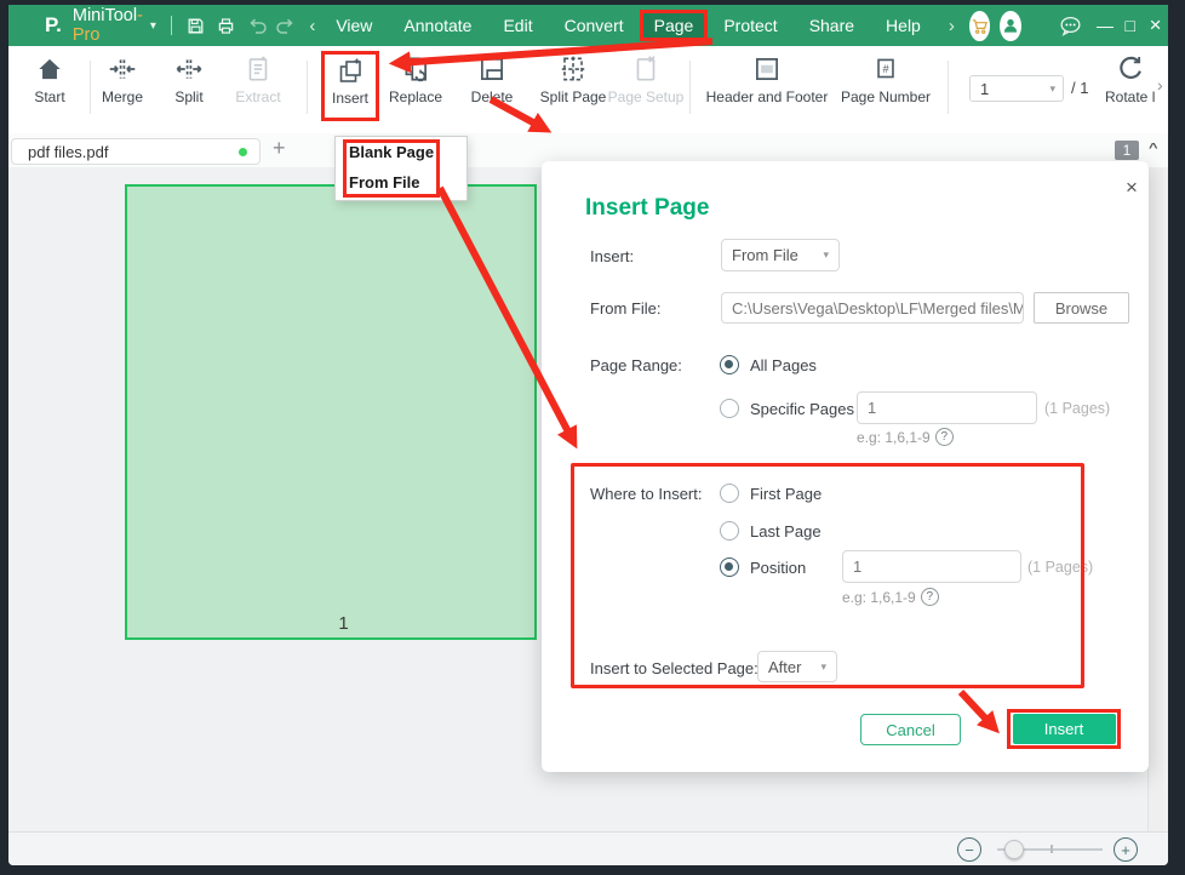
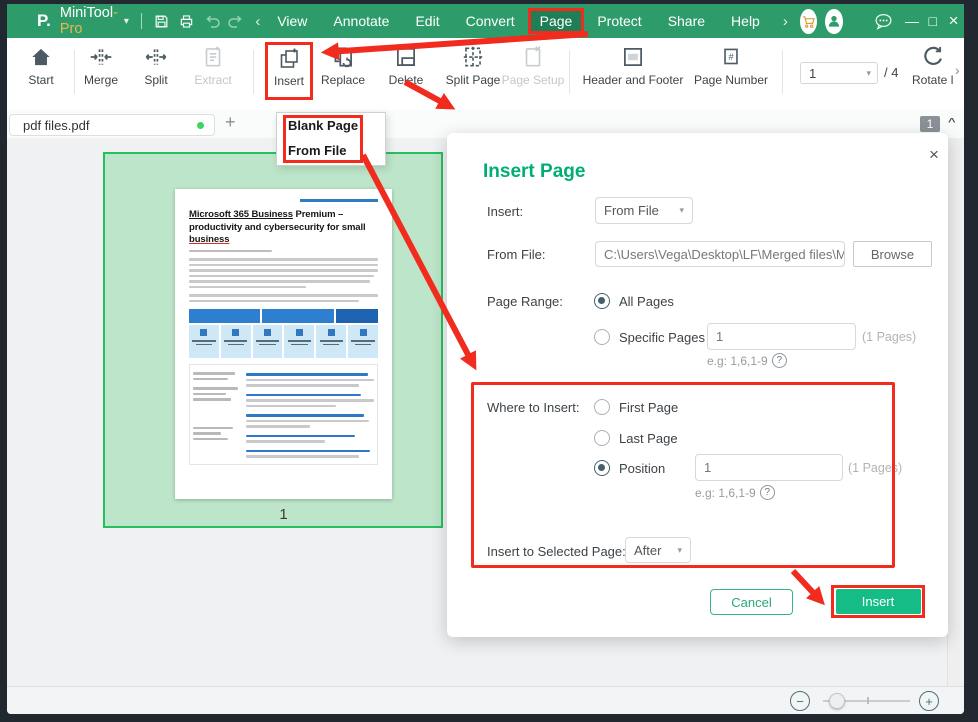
  P.
  MiniTool-Pro
  ▾
  ‹
  View
  Annotate
  Edit
  Convert
  Page
  Protect
  Share
  Help
  ›
  —
  □
  ×
  Start
  Merge
  Split
  Extract
  Insert
  Replace
  Delete
  Split Page
  Page Setup
  Header and Footer
  #
  Page Number
  1
  ▾
- / 1
+ / 4
  Rotate l
  ›
  pdf files.pdf
  +
  1
  ^
+ Microsoft 365 Business Premium – productivity and cybersecurity for small business
  1
  Insert Page
  ×
  Insert:
  From File
  ▾
  From File:
  C:\Users\Vega\Desktop\LF\Merged files\M
  Browse
  Page Range:
  All Pages
  Specific Pages
  1
  (1 Pages)
  e.g: 1,6,1-9
  ?
  Where to Insert:
  First Page
  Last Page
  Position
  1
  (1 Pages)
  e.g: 1,6,1-9
  ?
  Insert to Selected Page:
  After
  ▾
  Cancel
  Insert
  −
  +
  Blank Page
  From File
